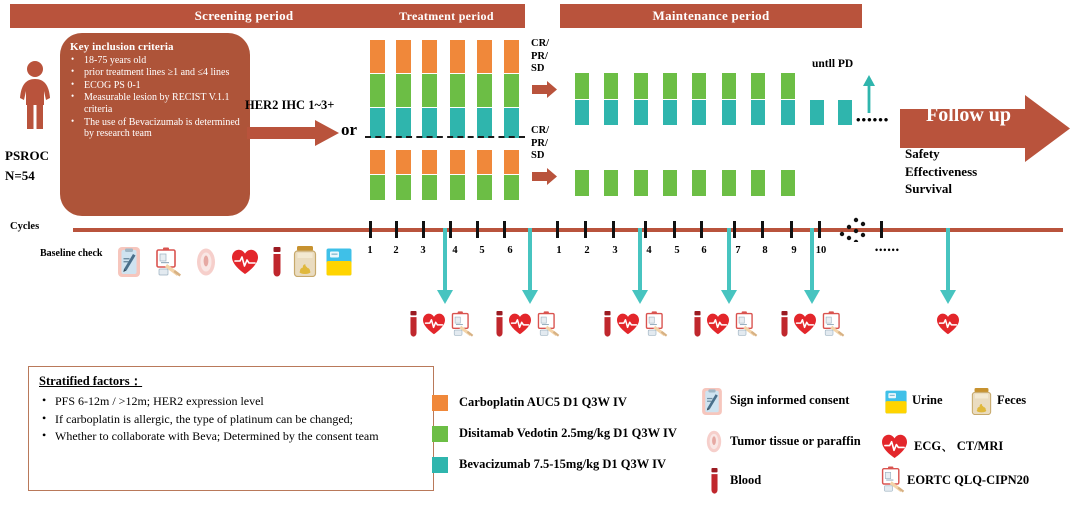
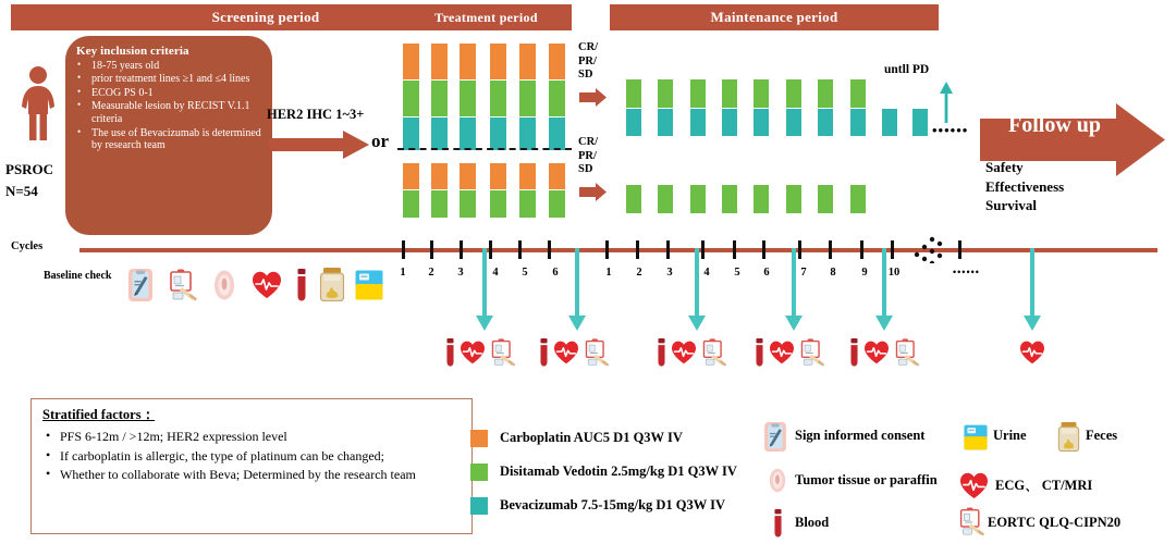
  Screening period
  Treatment period
  Maintenance period
  PSROC
  N=54
  Key inclusion criteria
  18-75 years old
  prior treatment lines ≥1 and ≤4 lines
  ECOG PS 0-1
  Measurable lesion by RECIST V.1.1 criteria
  The use of Bevacizumab is determined by research team
  HER2 IHC 1~3+
  or
  CR/
  PR/
  SD
  CR/
  PR/
  SD
  untll PD
  ••••••
  Follow up
  Safety
  Effectiveness
  Survival
  Cycles
  1
  2
  3
  4
  5
  6
  1
  2
  3
  4
  5
  6
  7
  8
  9
  10
  ••••••
  Baseline check
  Stratified factors：
  PFS 6-12m / >12m; HER2 expression level
  If carboplatin is allergic, the type of platinum can be changed;
- Whether to collaborate with Beva; Determined by the consent team
+ Whether to collaborate with Beva; Determined by the research team
  Carboplatin AUC5 D1 Q3W IV
  Disitamab Vedotin 2.5mg/kg D1 Q3W IV
  Bevacizumab 7.5-15mg/kg D1 Q3W IV
  Sign informed consent
  Tumor tissue or paraffin
  Blood
  Urine
  Feces
  ECG、 CT/MRI
  EORTC QLQ-CIPN20
